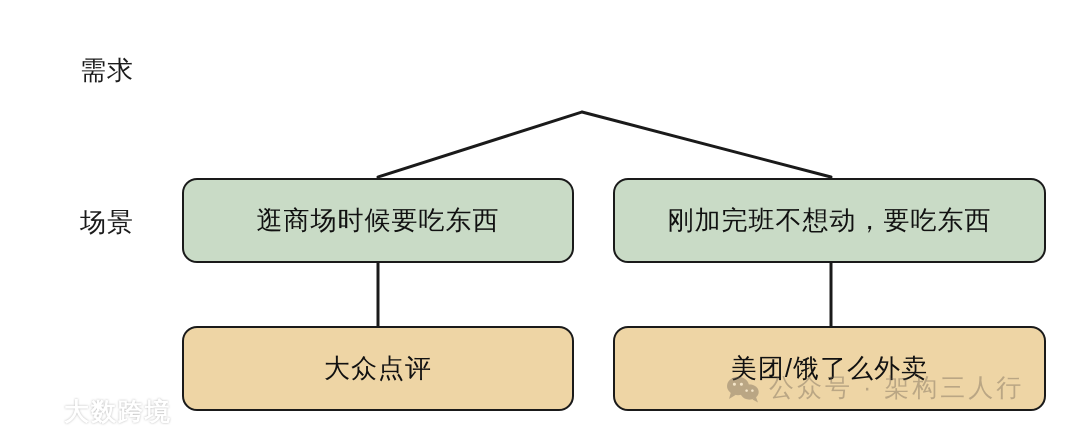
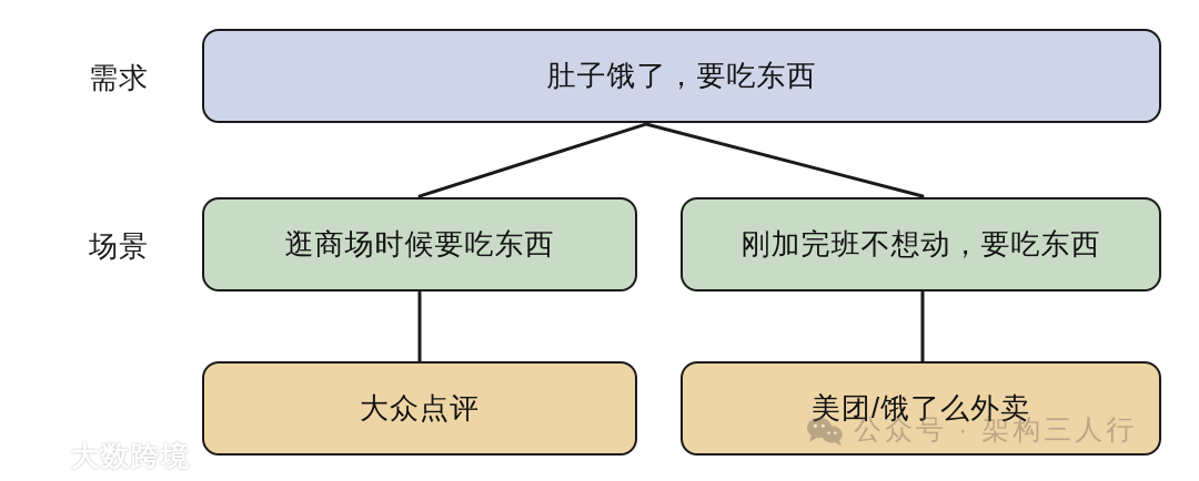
  需求
  场景
+ 肚子饿了，要吃东西
  逛商场时候要吃东西
  刚加完班不想动，要吃东西
  大众点评
  美团/饿了么外卖
  公众号 · 架构三人行
  大数跨境
